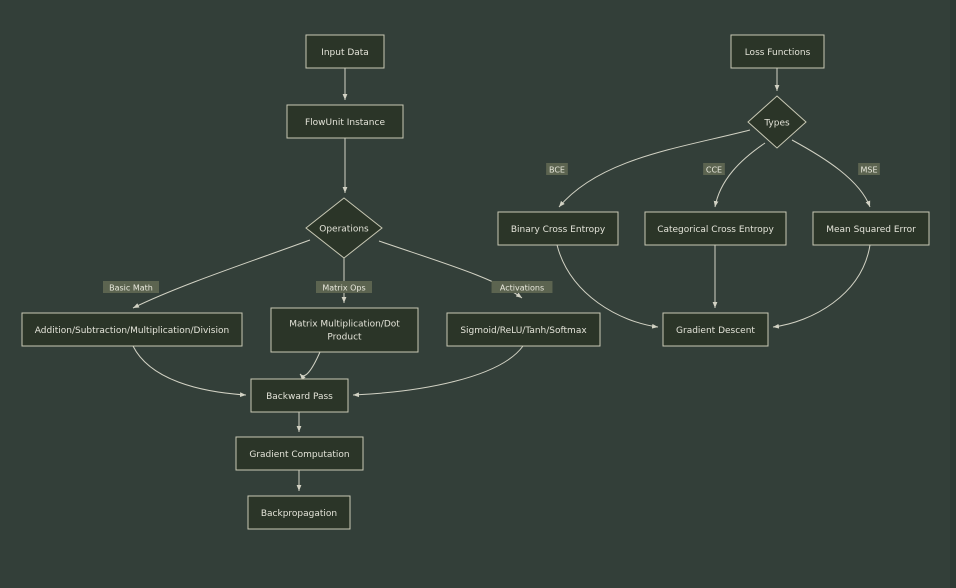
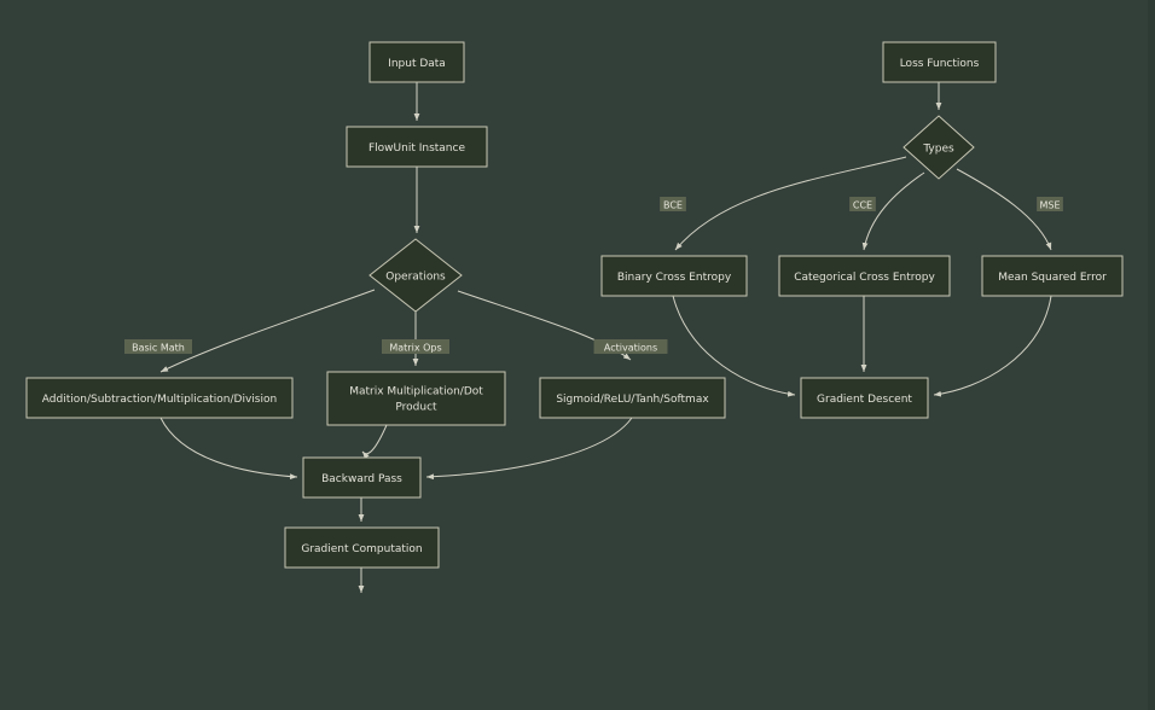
  Input Data
  FlowUnit Instance
  Operations
  Addition/Subtraction/Multiplication/Division
  Matrix Multiplication/Dot
  Product
  Sigmoid/ReLU/Tanh/Softmax
  Backward Pass
  Gradient Computation
- Backpropagation
  Loss Functions
  Types
  Binary Cross Entropy
  Categorical Cross Entropy
  Mean Squared Error
  Gradient Descent
  Basic Math
  Matrix Ops
  Activations
  BCE
  CCE
  MSE
